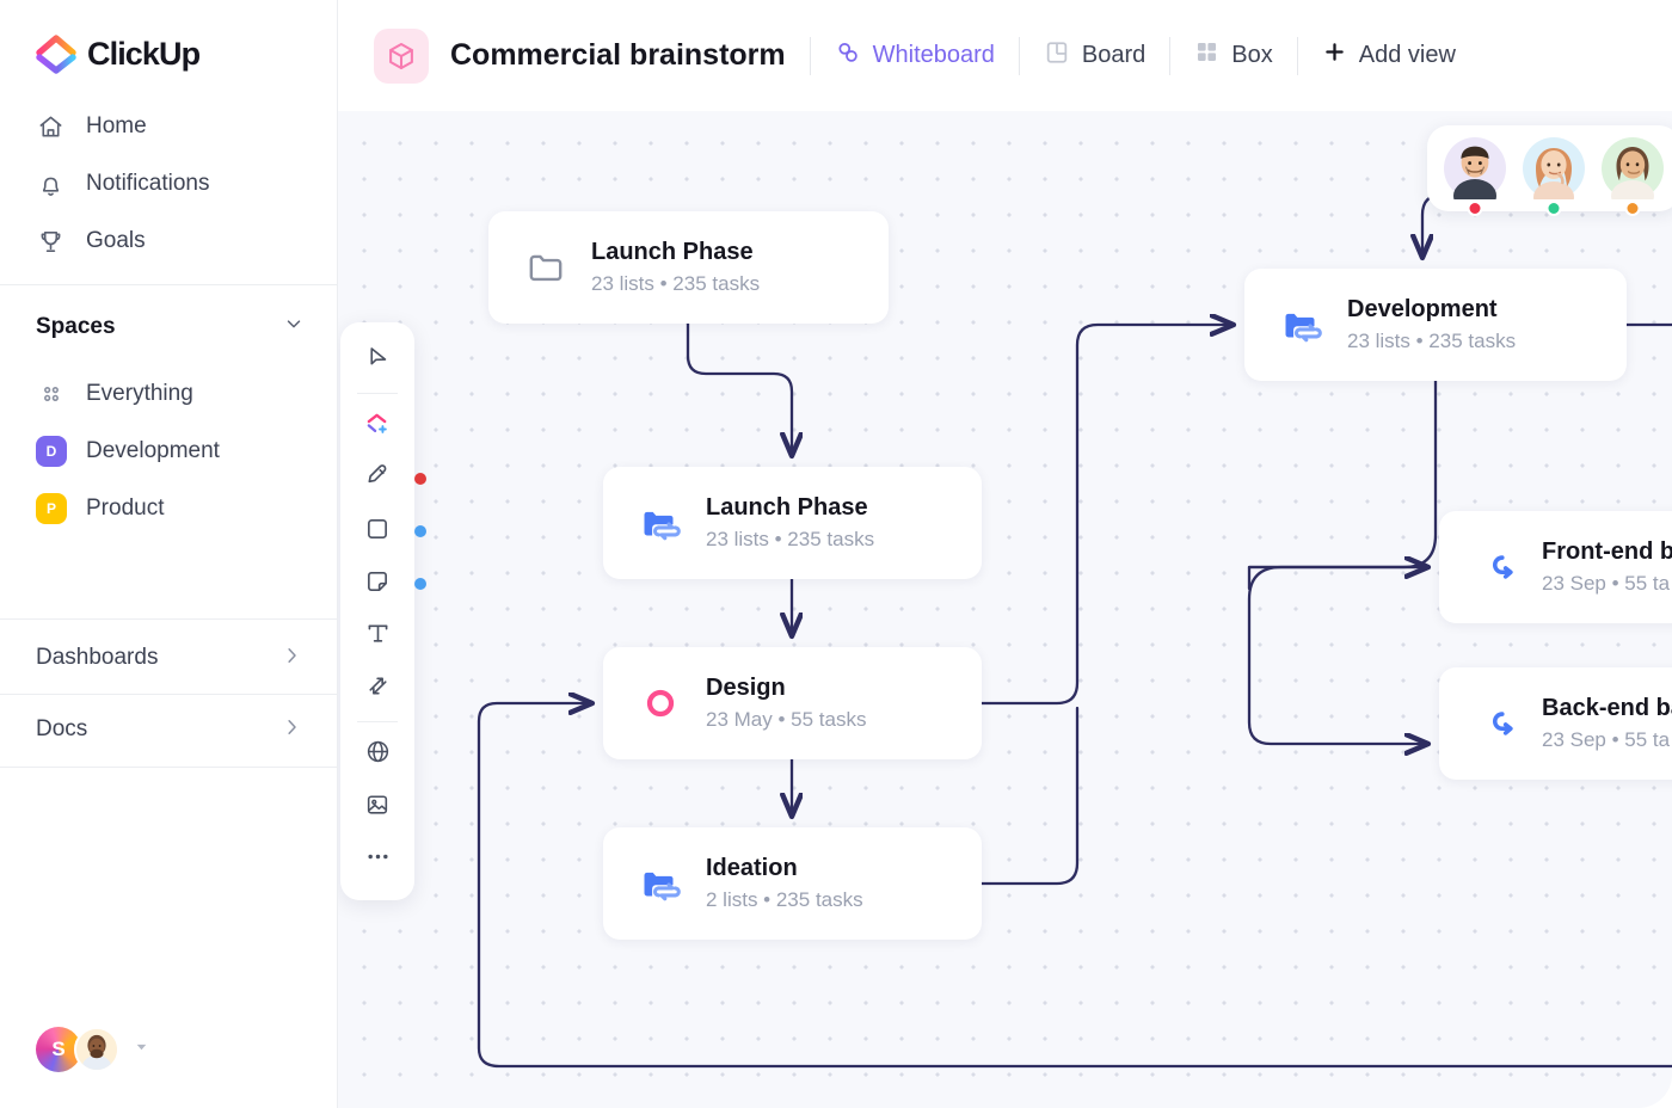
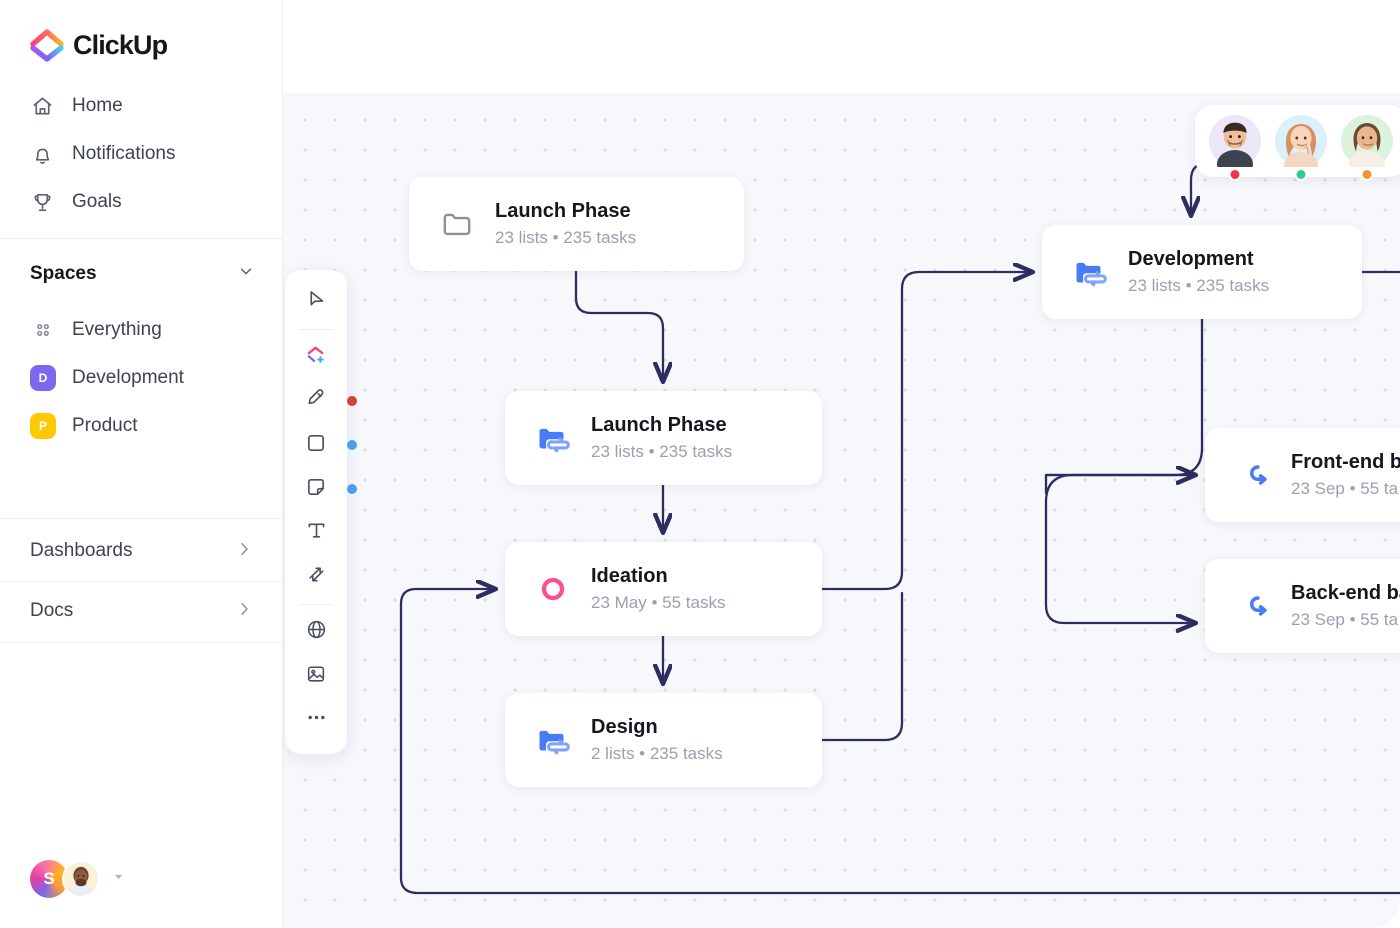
  ClickUp
  Home
  Notifications
  Goals
  Spaces
  Everything
  D
  Development
  P
  Product
  Dashboards
  Docs
  S
- Commercial brainstorm
- Whiteboard
- Board
- Box
- Add view
  Launch Phase
  23 lists • 235 tasks
  Launch Phase
  23 lists • 235 tasks
- Design
+ Ideation
  23 May • 55 tasks
- Ideation
+ Design
  2 lists • 235 tasks
  Development
  23 lists • 235 tasks
  Front-end b
  23 Sep • 55 ta
  Back-end b
  23 Sep • 55 ta
